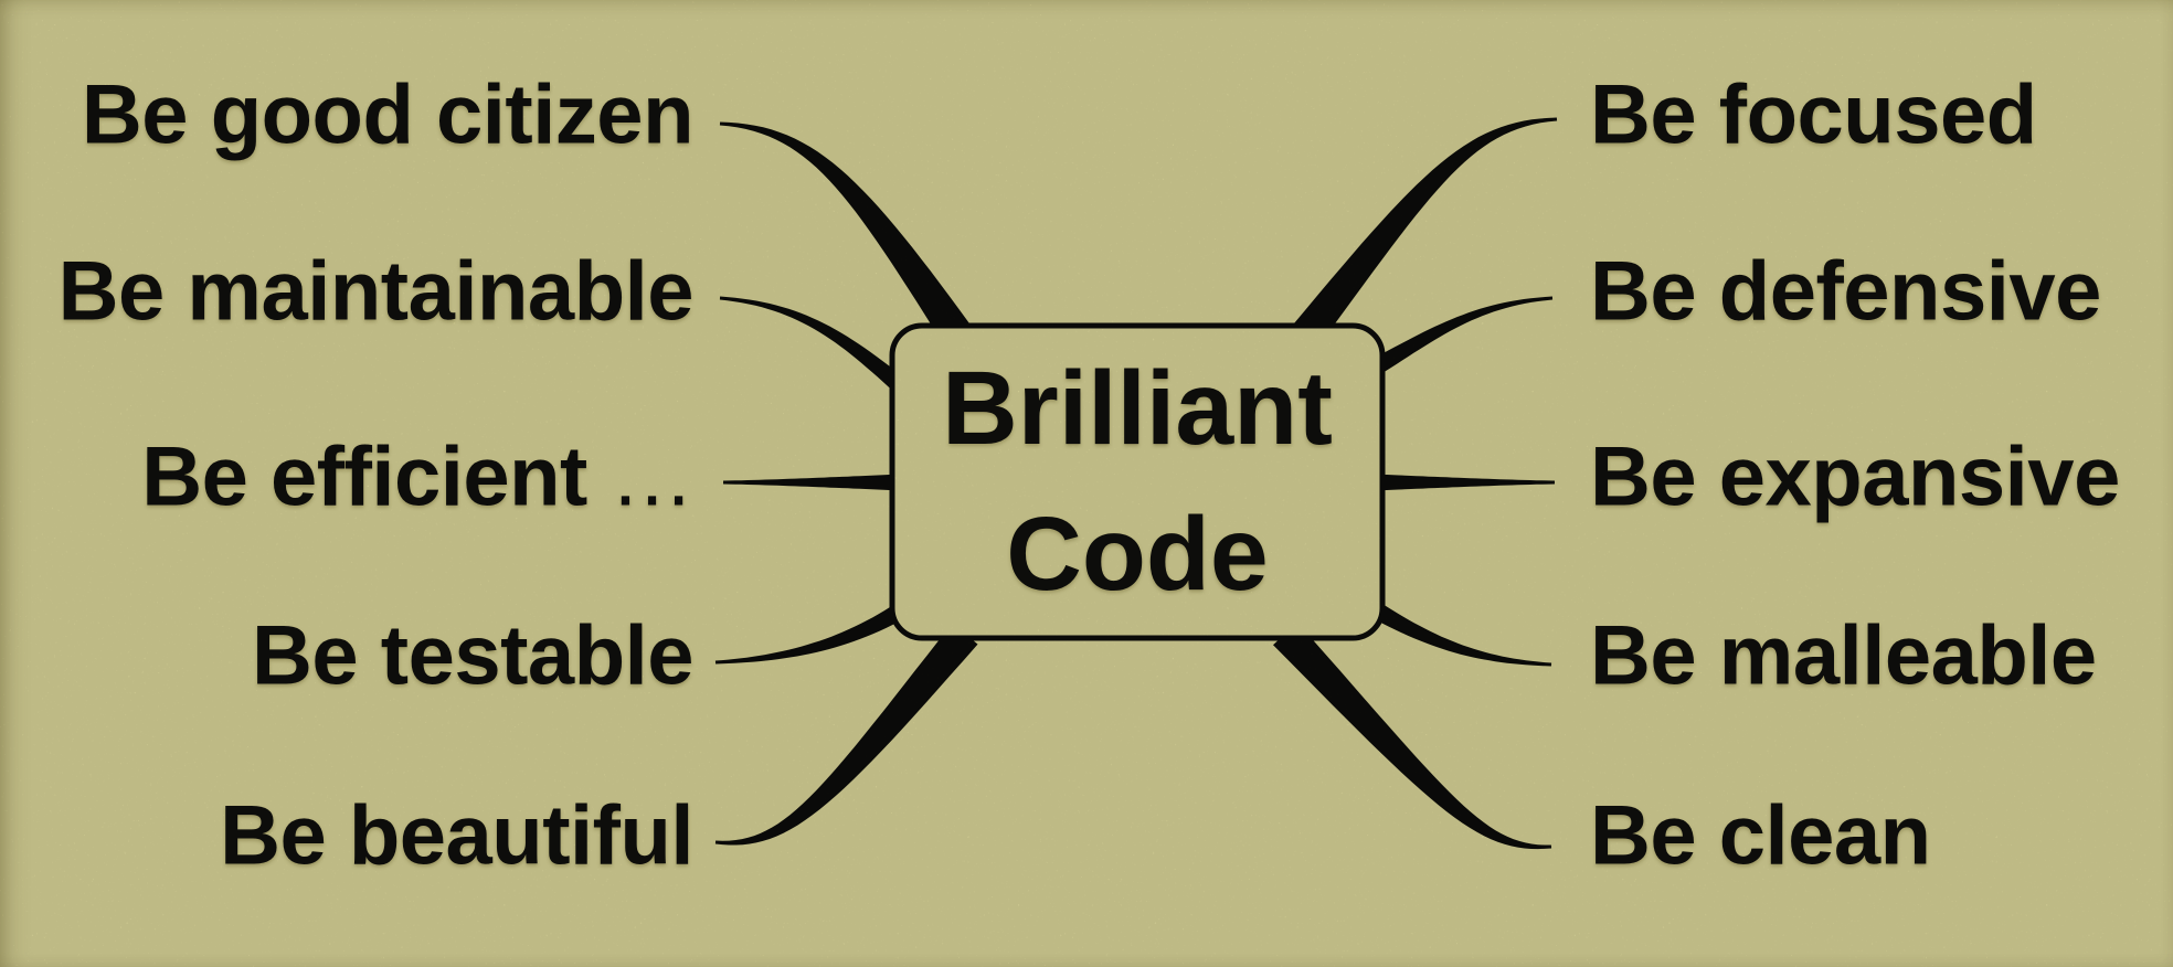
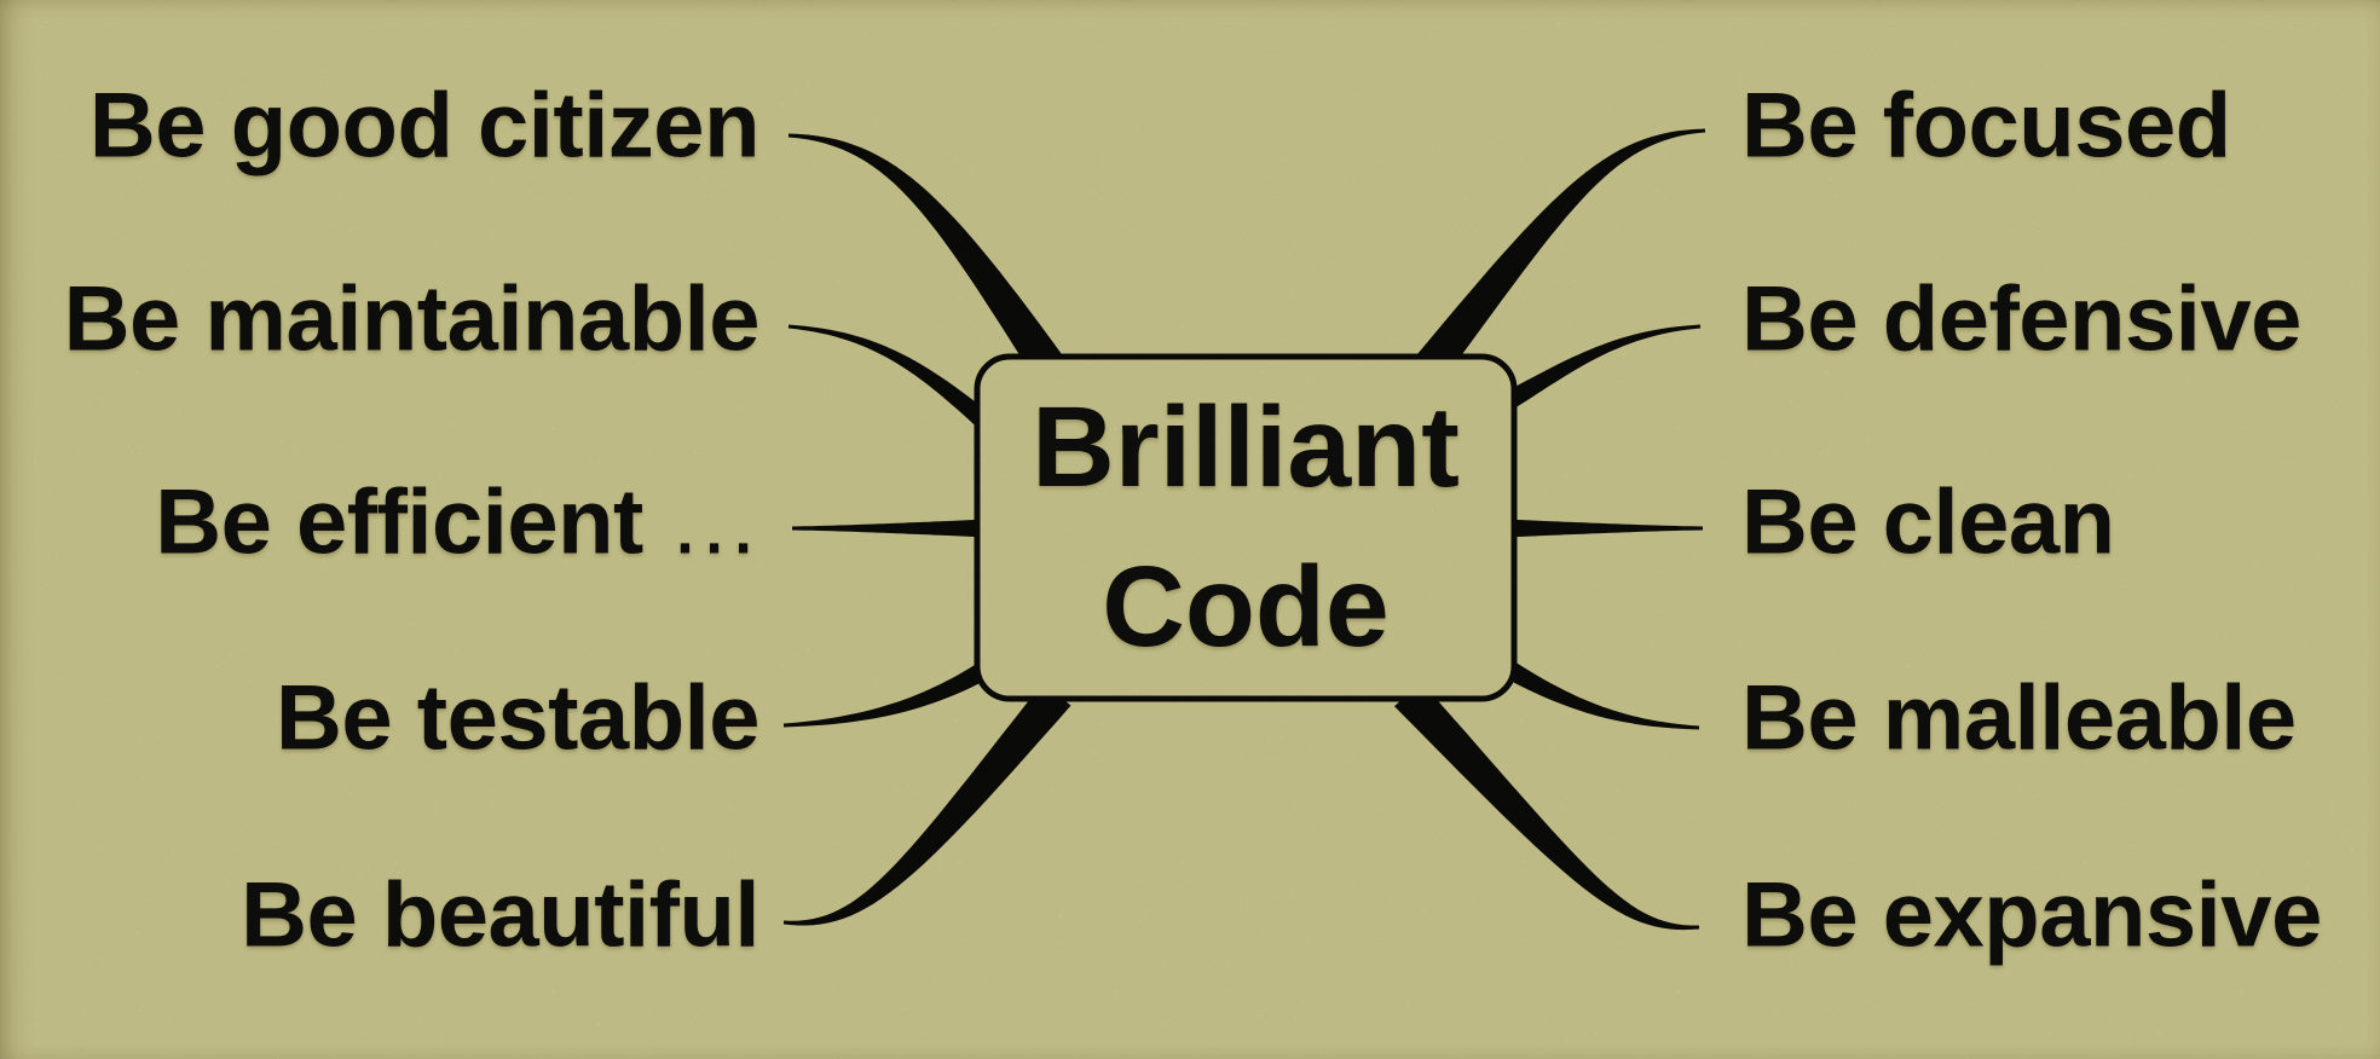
  Be good citizen
  Be maintainable
  Be efficient …
  Be testable
  Be beautiful
  Be focused
  Be defensive
- Be expansive
+ Be clean
  Be malleable
- Be clean
+ Be expansive
  Brilliant
  Code
